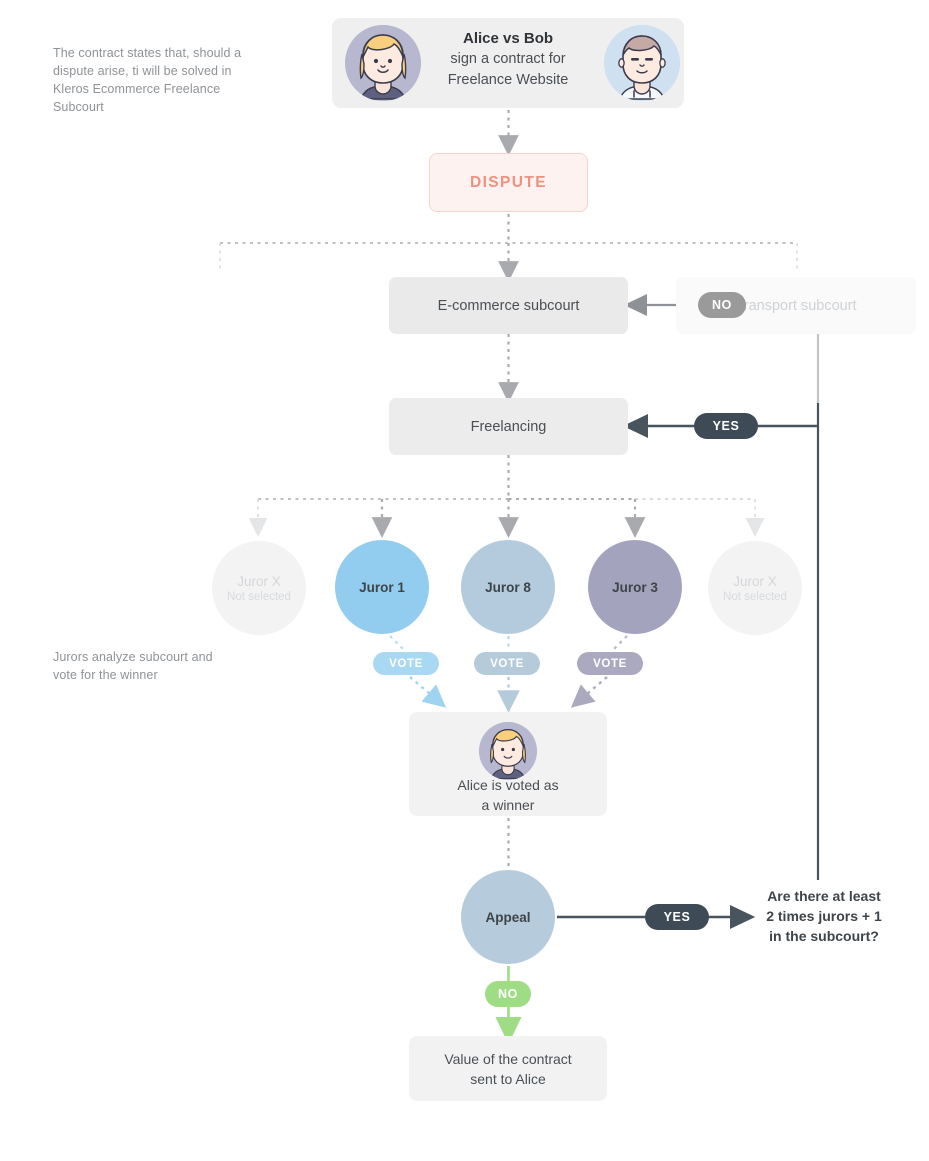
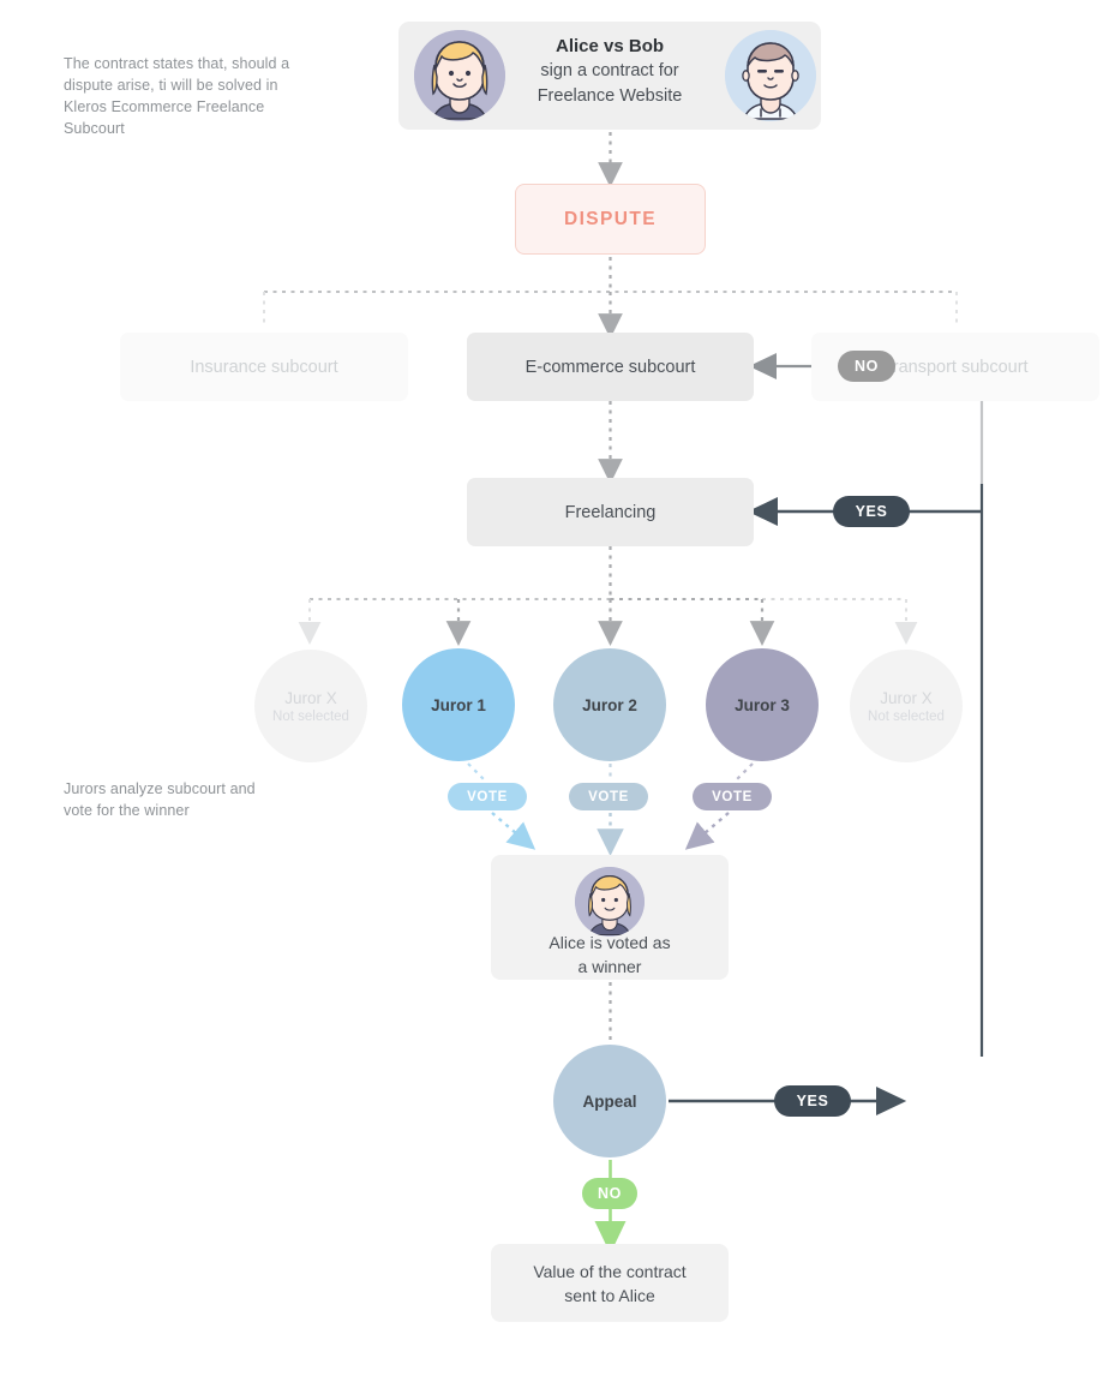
  The contract states that, should a dispute arise, ti will be solved in Kleros Ecommerce Freelance Subcourt
  Jurors analyze subcourt and vote for the winner
  Alice vs Bob
  sign a contract for
  Freelance Website
  DISPUTE
+ Insurance subcourt
  E-commerce subcourt
  ransport subcourt
  NO
  Freelancing
  YES
  Juror X
  Not selected
  Juror 1
- Juror 8
+ Juror 2
  Juror 3
  Juror X
  Not selected
  VOTE
  VOTE
  VOTE
  Alice is voted as
  a winner
  Appeal
  YES
  NO
- Are there at least
- 2 times jurors + 1
- in the subcourt?
  Value of the contract
  sent to Alice
